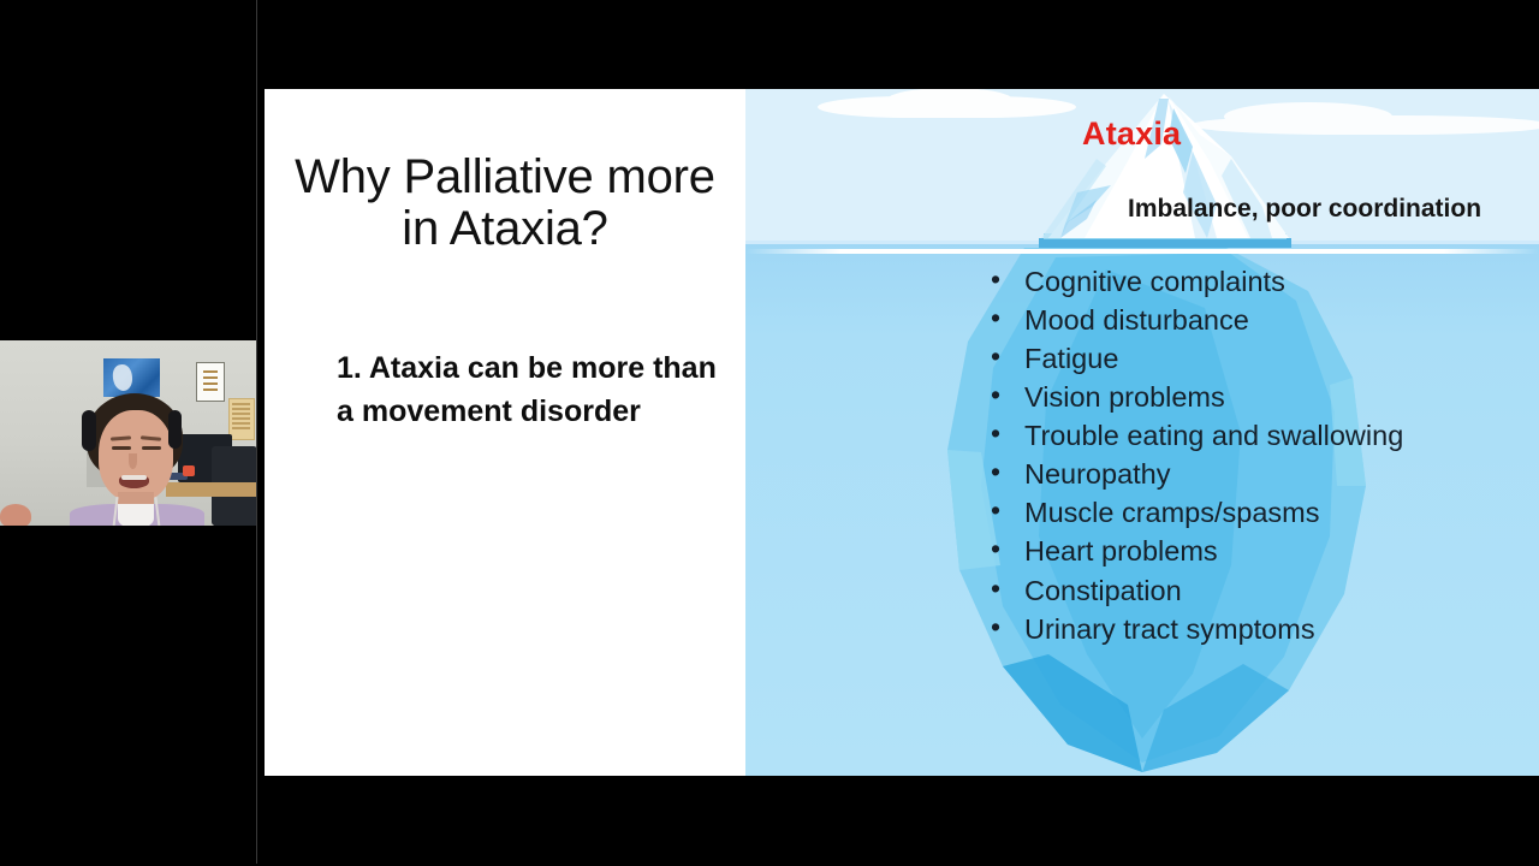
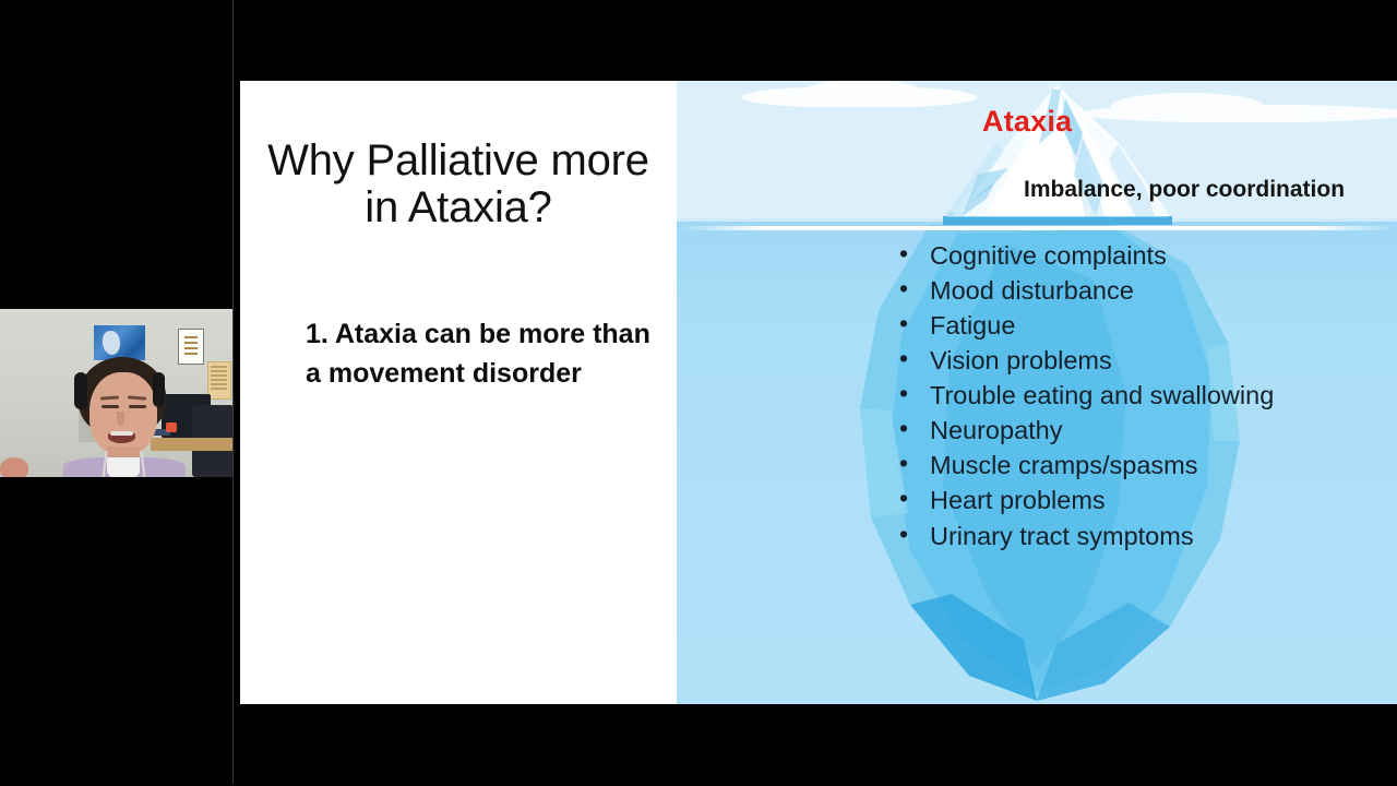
  Why Palliative more in Ataxia?
  1. Ataxia can be more than a movement disorder
  Ataxia
  Imbalance, poor coordination
  Cognitive complaints
  Mood disturbance
  Fatigue
  Vision problems
  Trouble eating and swallowing
  Neuropathy
  Muscle cramps/spasms
  Heart problems
- Constipation
  Urinary tract symptoms
